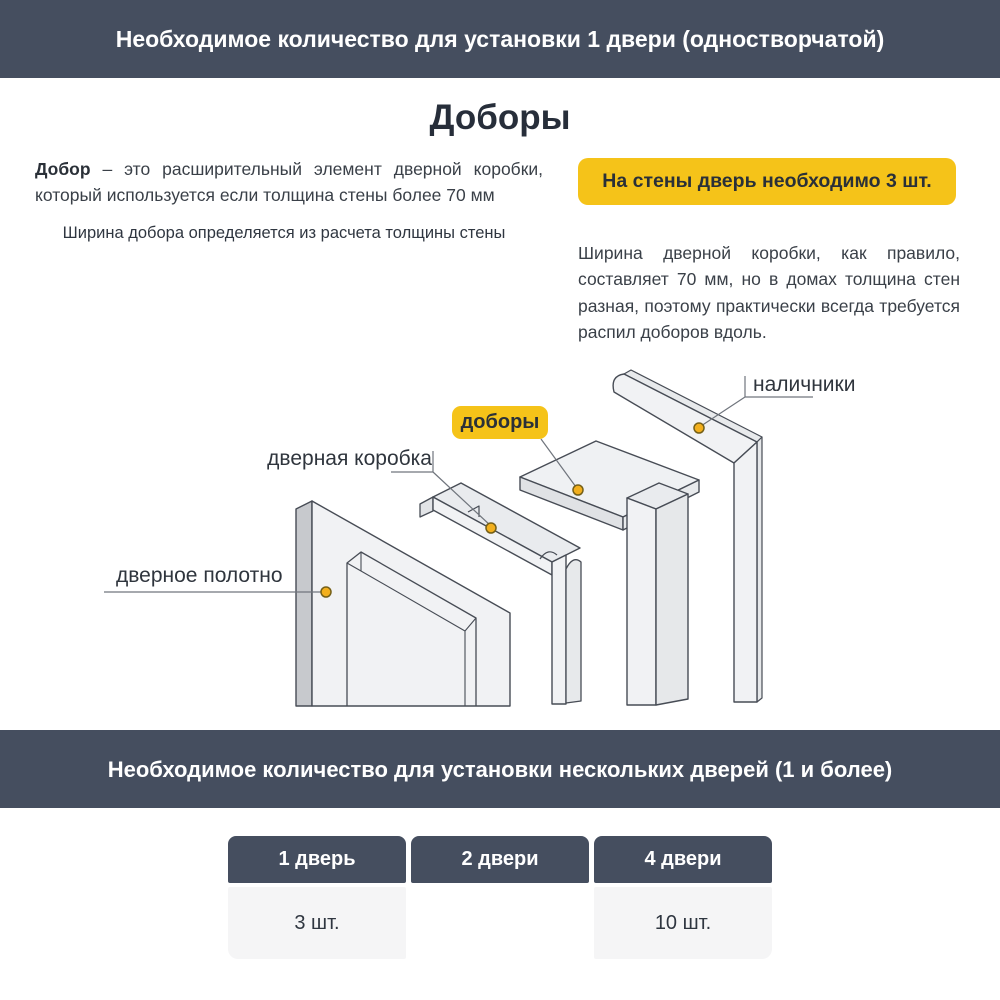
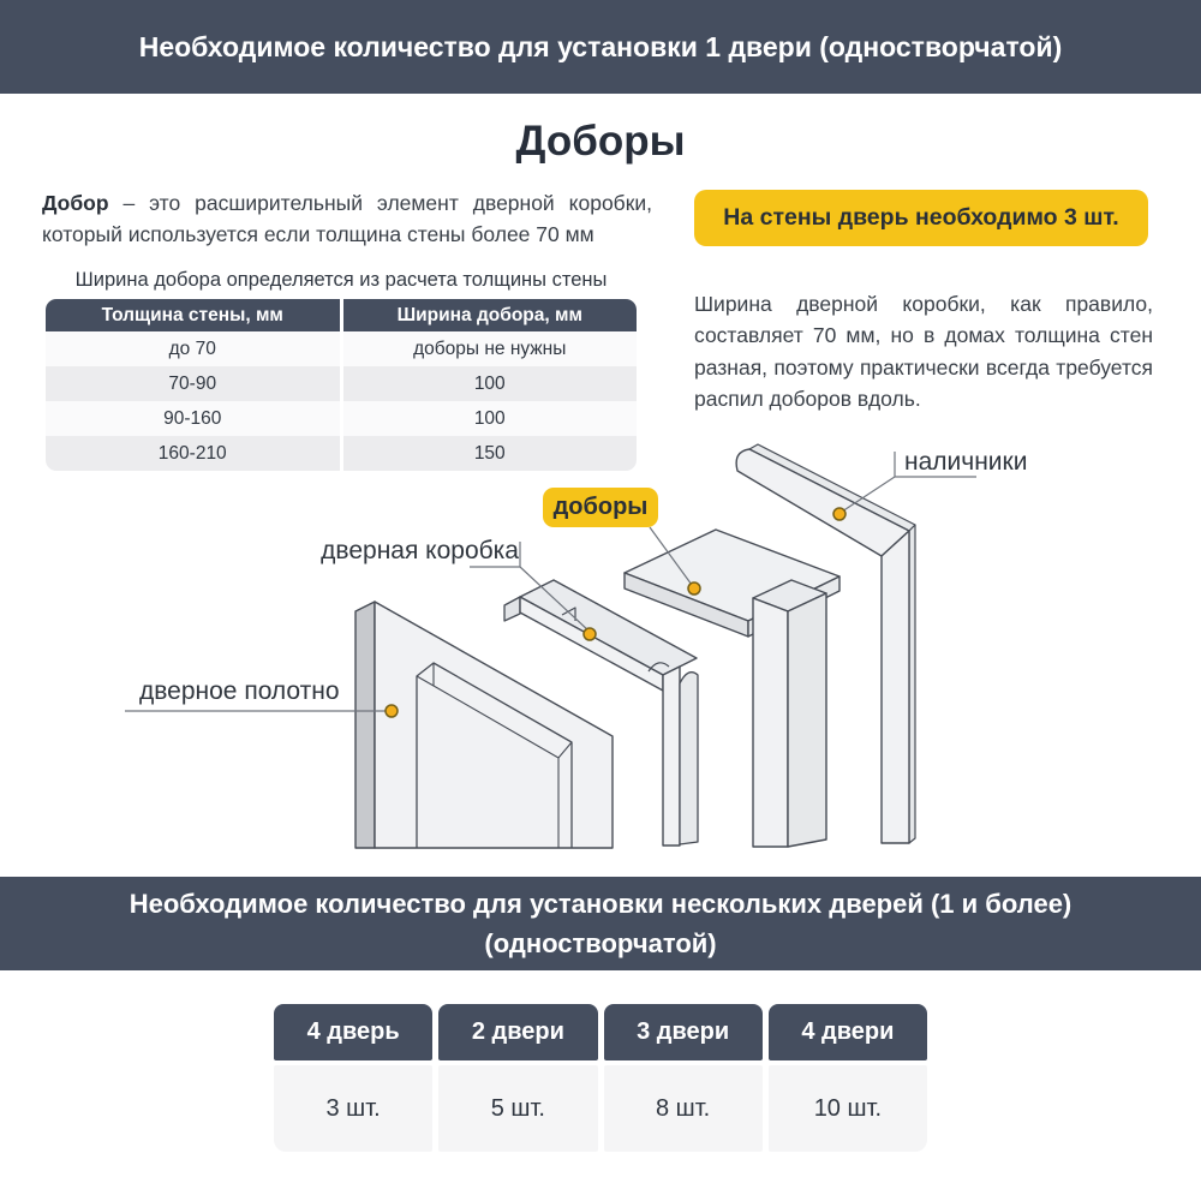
  Необходимое количество для установки 1 двери (одностворчатой)
  Доборы
  Добор – это расширительный элемент дверной коробки, который используется если толщина стены более 70 мм
  Ширина добора определяется из расчета толщины стены
+ Толщина стены, мм	Ширина добора, мм
+ до 70	доборы не нужны
+ 70-90	100
+ 90-160	100
+ 160-210	150
  На стены дверь необходимо 3 шт.
  Ширина дверной коробки, как правило, составляет 70 мм, но в домах толщина стен разная, поэтому практически всегда требуется распил доборов вдоль.
  дверное полотно
  дверная коробка
  наличники
  доборы
  Необходимое количество для установки нескольких дверей (1 и более)
+ (одностворчатой)
- 1 дверь
+ 4 дверь
  3 шт.
  2 двери
+ 5 шт.
+ 3 двери
+ 8 шт.
  4 двери
  10 шт.
